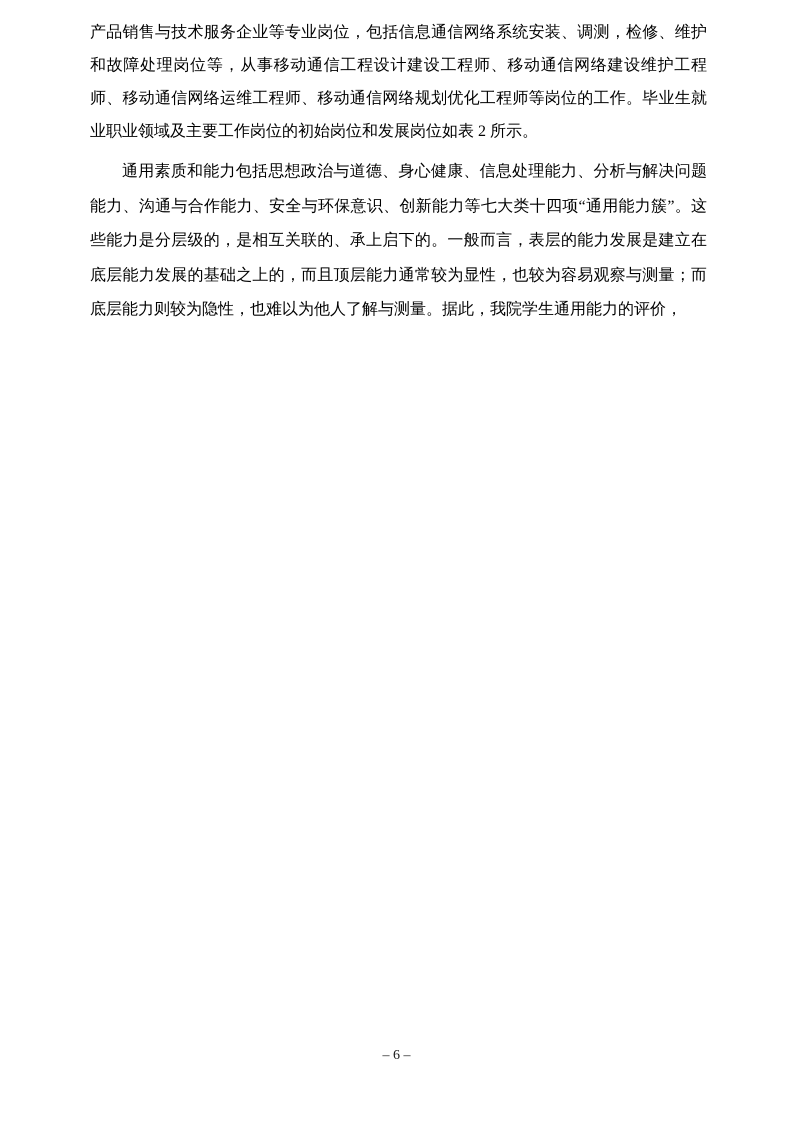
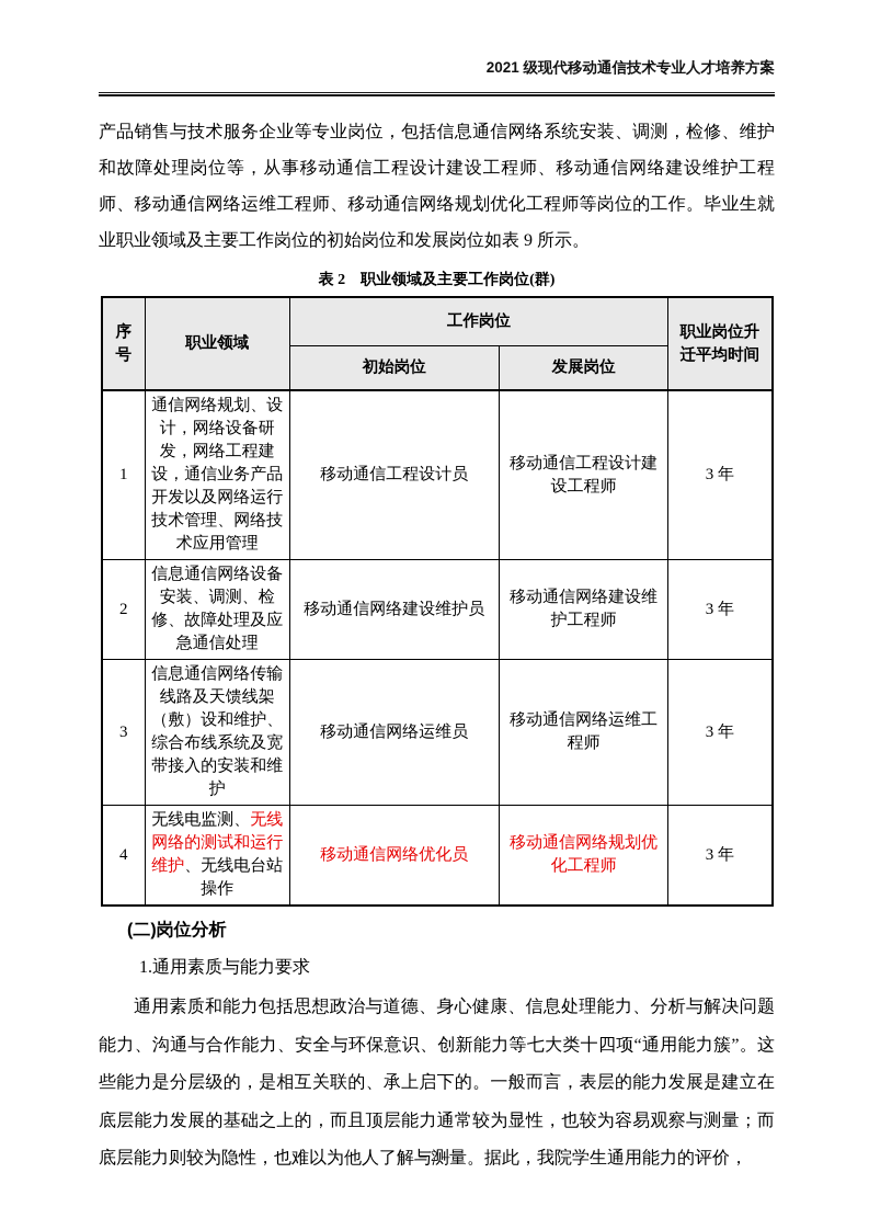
+ 2021 级现代移动通信技术专业人才培养方案
- 产品销售与技术服务企业等专业岗位，包括信息通信网络系统安装、调测，检修、维护和故障处理岗位等，从事移动通信工程设计建设工程师、移动通信网络建设维护工程师、移动通信网络运维工程师、移动通信网络规划优化工程师等岗位的工作。毕业生就业职业领域及主要工作岗位的初始岗位和发展岗位如表 2 所示。
+ 产品销售与技术服务企业等专业岗位，包括信息通信网络系统安装、调测，检修、维护和故障处理岗位等，从事移动通信工程设计建设工程师、移动通信网络建设维护工程师、移动通信网络运维工程师、移动通信网络规划优化工程师等岗位的工作。毕业生就业职业领域及主要工作岗位的初始岗位和发展岗位如表 9 所示。
+ 表 2 职业领域及主要工作岗位(群)
+ 序号	职业领域	工作岗位	职业岗位升迁平均时间
+ 初始岗位	发展岗位
+ 1	通信网络规划、设计，网络设备研发，网络工程建设，通信业务产品开发以及网络运行技术管理、网络技术应用管理	移动通信工程设计员	移动通信工程设计建设工程师	3 年
+ 2	信息通信网络设备安装、调测、检修、故障处理及应急通信处理	移动通信网络建设维护员	移动通信网络建设维护工程师	3 年
+ 3	信息通信网络传输线路及天馈线架（敷）设和维护、综合布线系统及宽带接入的安装和维护	移动通信网络运维员	移动通信网络运维工程师	3 年
+ 4	无线电监测、无线网络的测试和运行维护、无线电台站操作	移动通信网络优化员	移动通信网络规划优化工程师	3 年
+ (二)岗位分析
+ 1.通用素质与能力要求
  通用素质和能力包括思想政治与道德、身心健康、信息处理能力、分析与解决问题能力、沟通与合作能力、安全与环保意识、创新能力等七大类十四项“通用能力簇”。这些能力是分层级的，是相互关联的、承上启下的。一般而言，表层的能力发展是建立在底层能力发展的基础之上的，而且顶层能力通常较为显性，也较为容易观察与测量；而底层能力则较为隐性，也难以为他人了解与测量。据此，我院学生通用能力的评价，
- – 6 –
+ – 2 –
